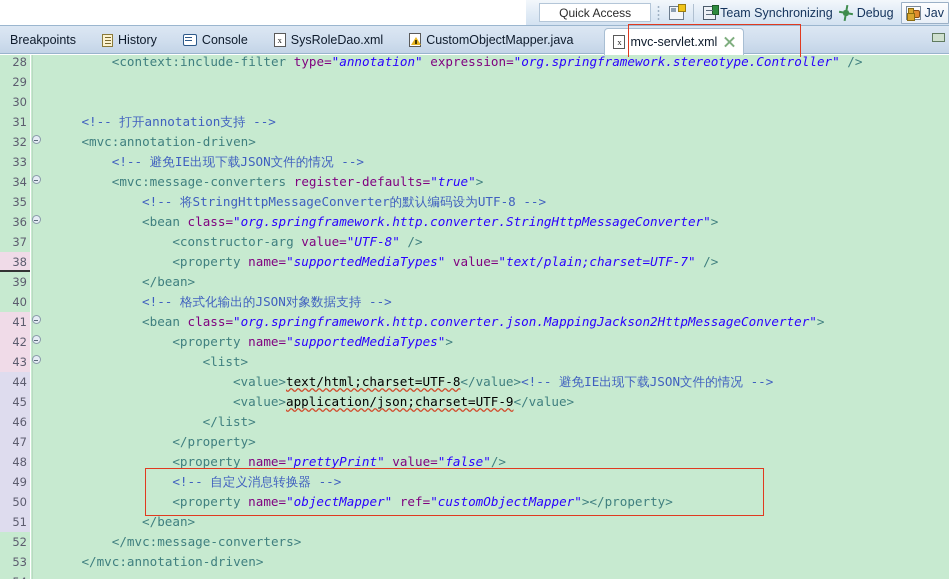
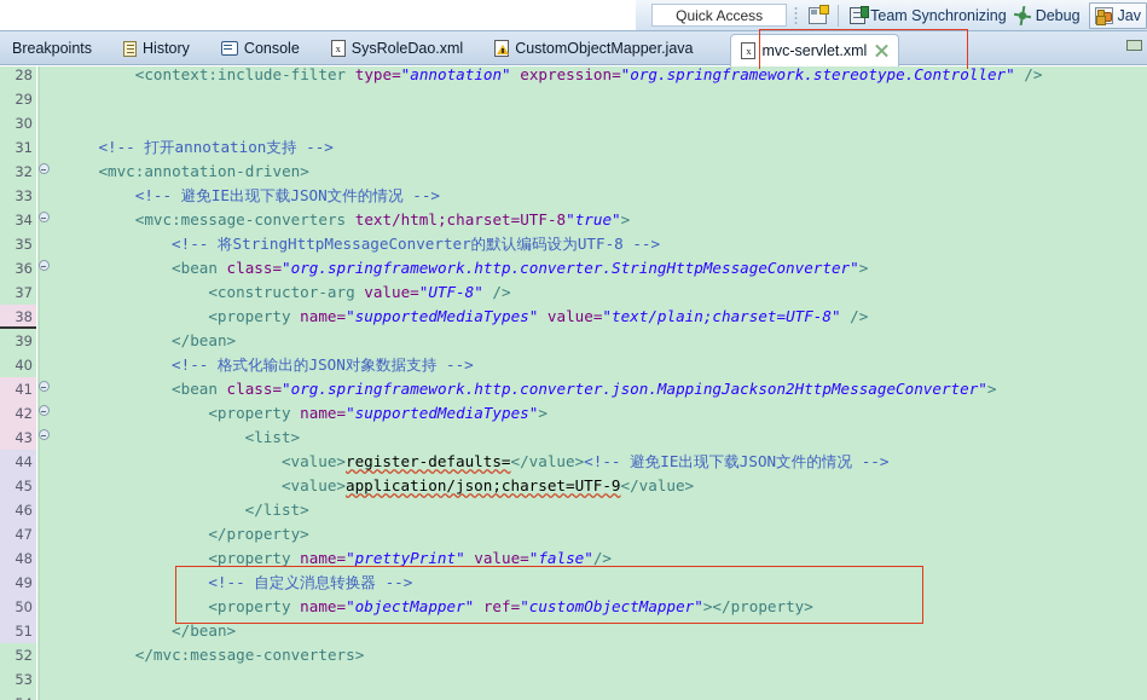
  Quick Access
  Team Synchronizing
  Debug
  Jav
  Breakpoints
  History
  Console
  x
  SysRoleDao.xml
  CustomObjectMapper.java
  x
  mvc-servlet.xml
  28
  <context:include-filter type="annotation" expression="org.springframework.stereotype.Controller" />
  29
  30
  31
  <!-- 打开annotation支持 -->
  32
  <mvc:annotation-driven>
  33
  <!-- 避免IE出现下载JSON文件的情况 -->
  34
- <mvc:message-converters register-defaults="true">
+ <mvc:message-converters text/html;charset=UTF-8"true">
  35
  <!-- 将StringHttpMessageConverter的默认编码设为UTF-8 -->
  36
  <bean class="org.springframework.http.converter.StringHttpMessageConverter">
  37
  <constructor-arg value="UTF-8" />
  38
- <property name="supportedMediaTypes" value="text/plain;charset=UTF-7" />
+ <property name="supportedMediaTypes" value="text/plain;charset=UTF-8" />
  39
  </bean>
  40
  <!-- 格式化输出的JSON对象数据支持 -->
  41
  <bean class="org.springframework.http.converter.json.MappingJackson2HttpMessageConverter">
  42
  <property name="supportedMediaTypes">
  43
  <list>
  44
- <value>text/html;charset=UTF-8</value><!-- 避免IE出现下载JSON文件的情况 -->
+ <value>register-defaults=</value><!-- 避免IE出现下载JSON文件的情况 -->
  45
  <value>application/json;charset=UTF-9</value>
  46
  </list>
  47
  </property>
  48
  <property name="prettyPrint" value="false"/>
  49
  <!-- 自定义消息转换器 -->
  50
  <property name="objectMapper" ref="customObjectMapper"></property>
  51
  </bean>
  52
  </mvc:message-converters>
  53
- </mvc:annotation-driven>
